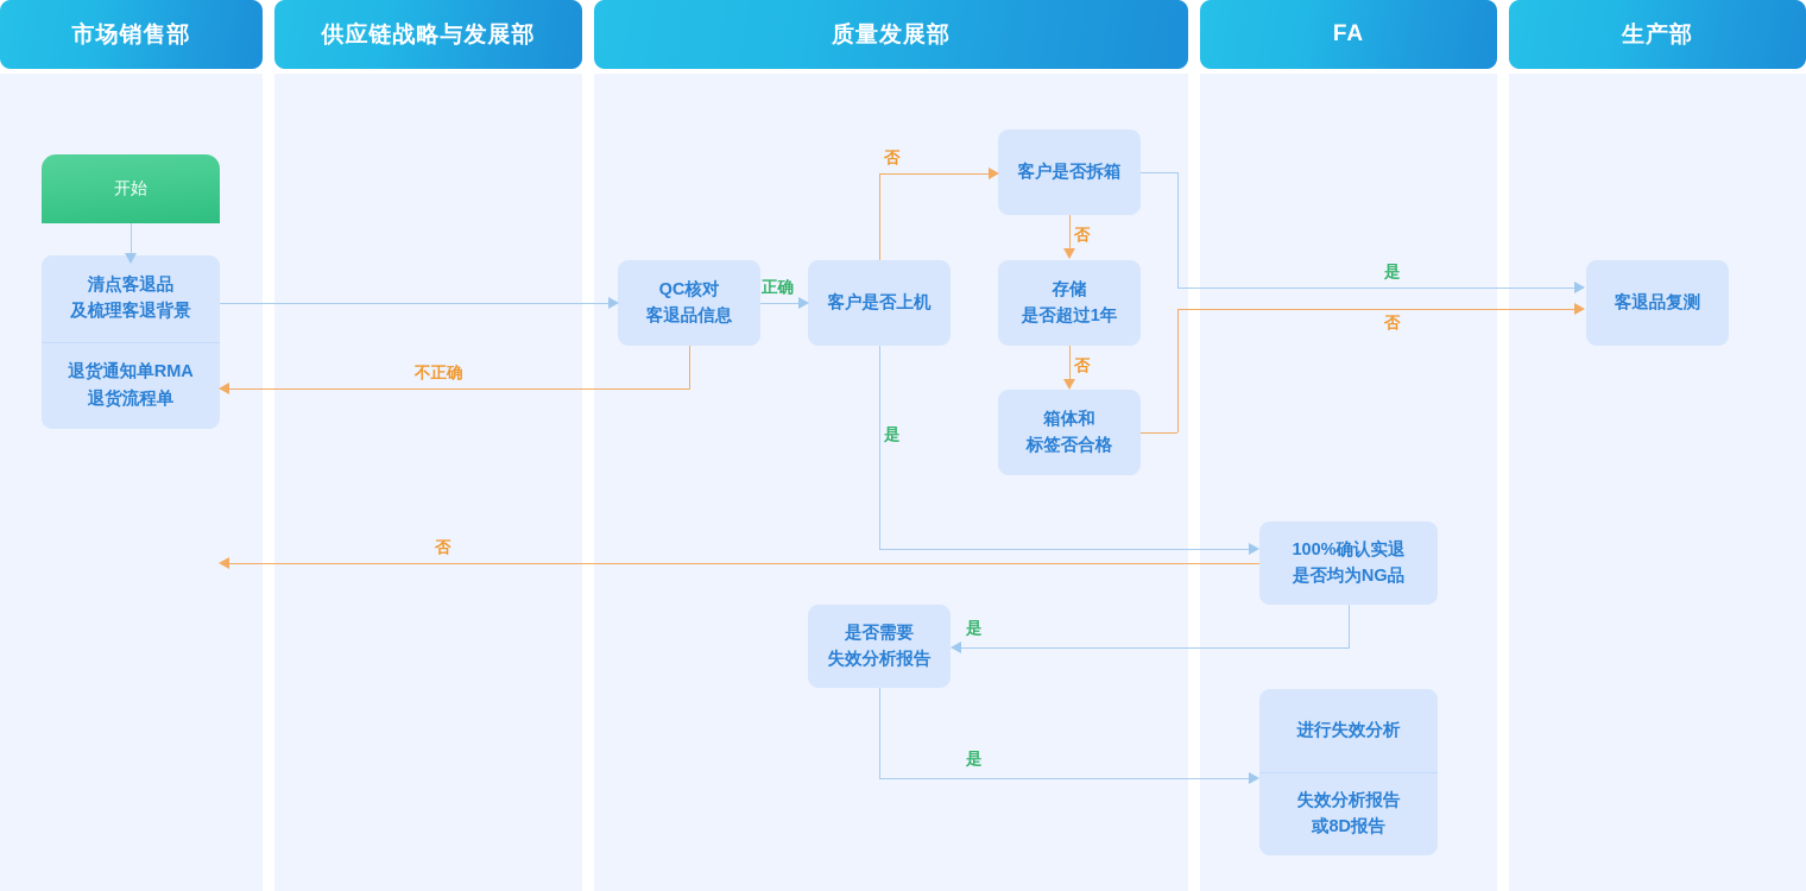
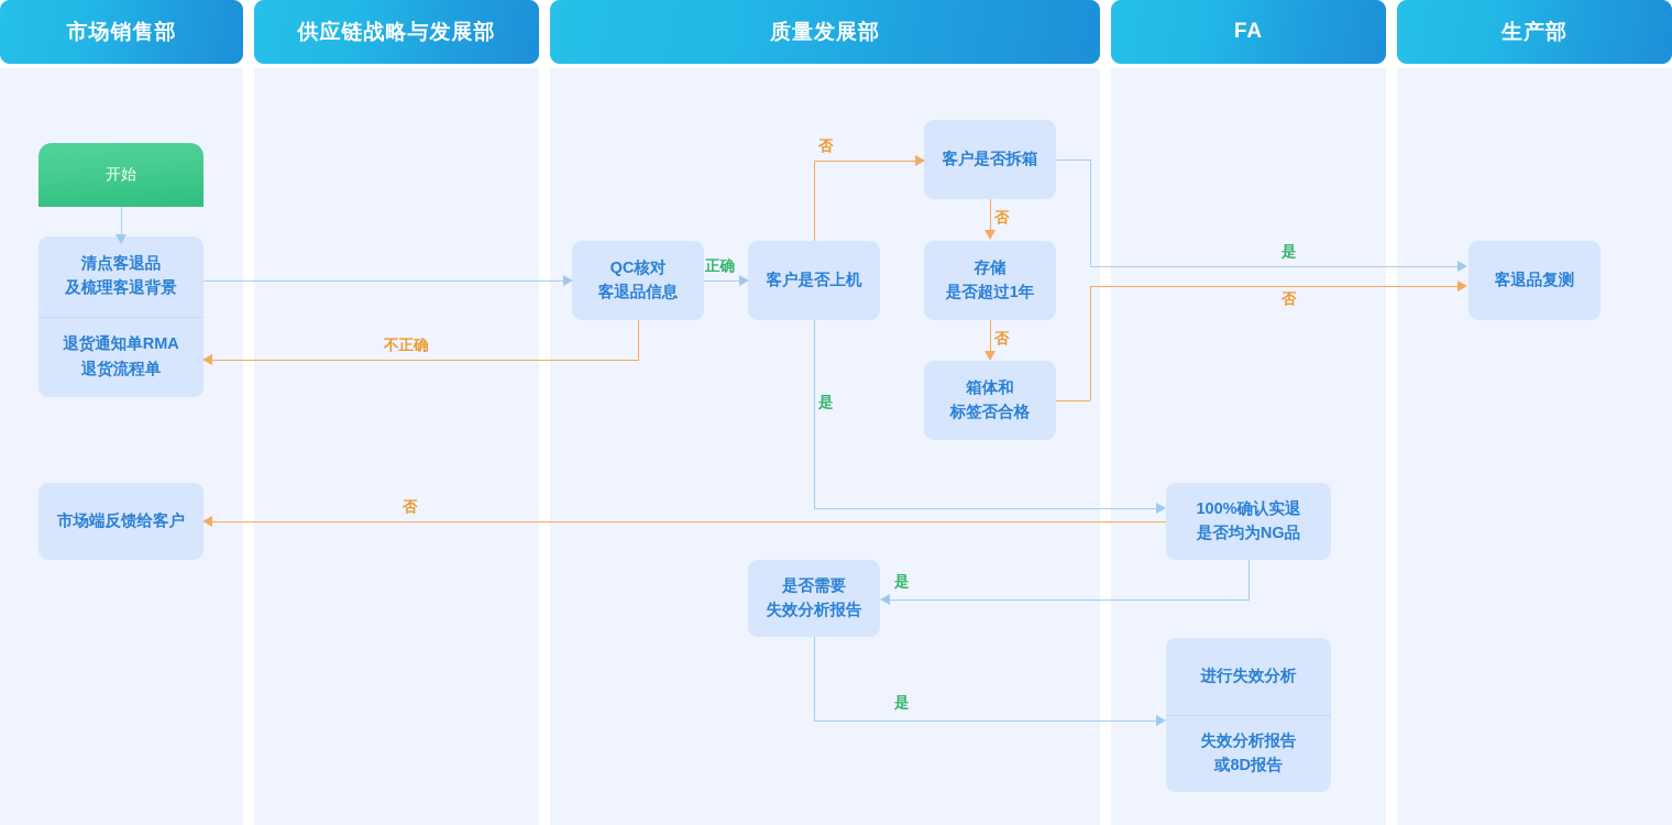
  市场销售部
  供应链战略与发展部
  质量发展部
  FA
  生产部
  不正确
  正确
  否
  是
  否
  是
  否
  否
  否
  是
  是
  开始
  清点客退品
  及梳理客退背景
  退货通知单RMA
  退货流程单
  QC核对
  客退品信息
  客户是否上机
  客户是否拆箱
  存储
  是否超过1年
  箱体和
  标签否合格
  客退品复测
  100%确认实退
  是否均为NG品
+ 市场端反馈给客户
  是否需要
  失效分析报告
  进行失效分析
  失效分析报告
  或8D报告
